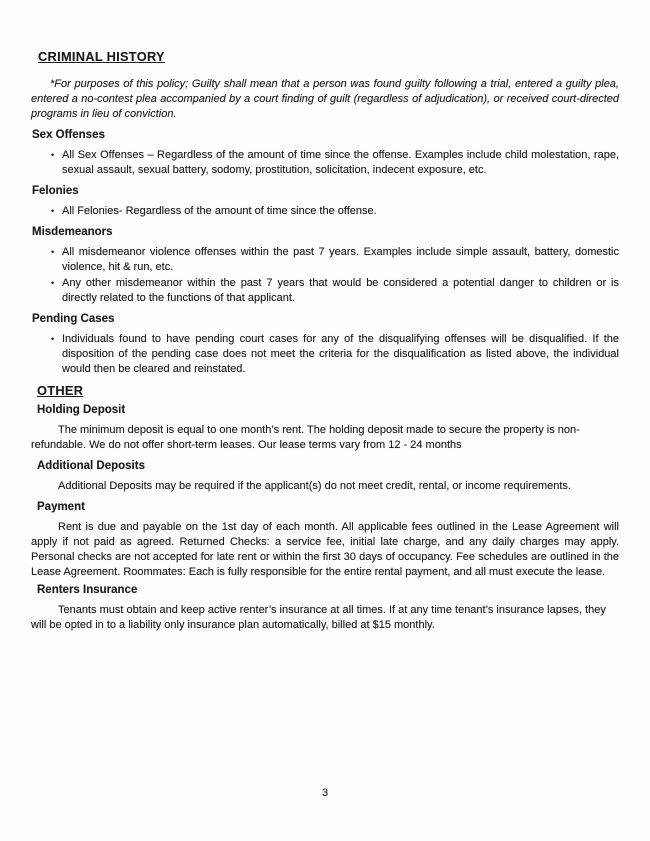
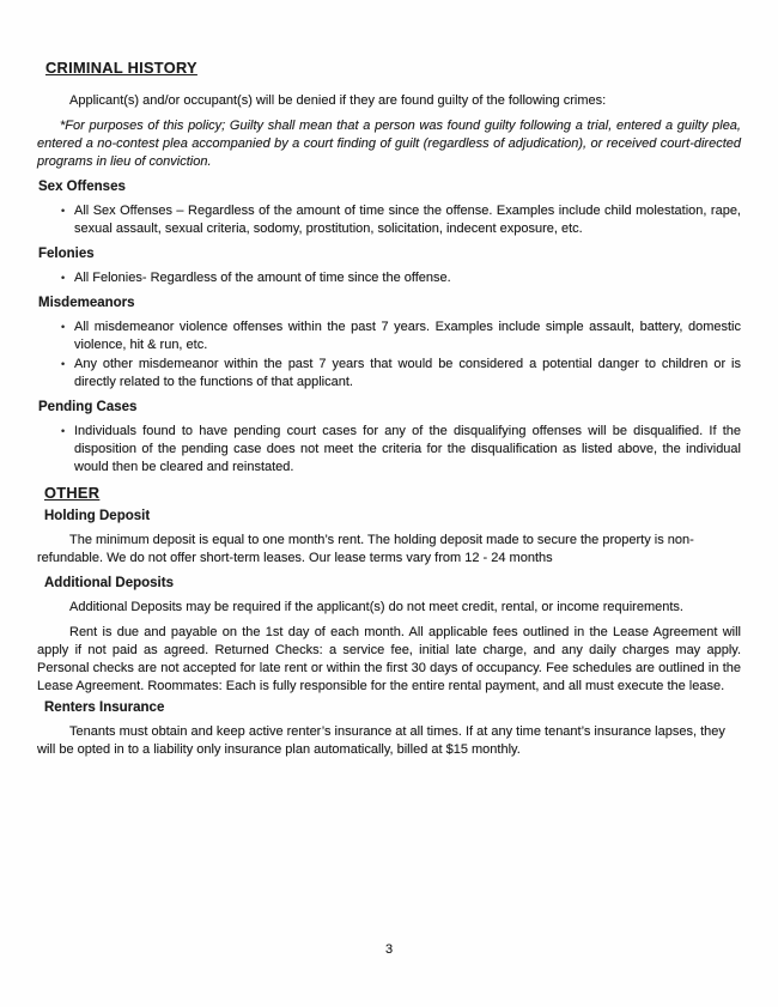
  CRIMINAL HISTORY
+ Applicant(s) and/or occupant(s) will be denied if they are found guilty of the following crimes:
  *For purposes of this policy; Guilty shall mean that a person was found guilty following a trial, entered a guilty plea, entered a no-contest plea accompanied by a court finding of guilt (regardless of adjudication), or received court-directed programs in lieu of conviction.
  Sex Offenses
- All Sex Offenses – Regardless of the amount of time since the offense. Examples include child molestation, rape, sexual assault, sexual battery, sodomy, prostitution, solicitation, indecent exposure, etc.
+ All Sex Offenses – Regardless of the amount of time since the offense. Examples include child molestation, rape, sexual assault, sexual criteria, sodomy, prostitution, solicitation, indecent exposure, etc.
  Felonies
  All Felonies- Regardless of the amount of time since the offense.
  Misdemeanors
  All misdemeanor violence offenses within the past 7 years. Examples include simple assault, battery, domestic violence, hit & run, etc.
  Any other misdemeanor within the past 7 years that would be considered a potential danger to children or is directly related to the functions of that applicant.
  Pending Cases
  Individuals found to have pending court cases for any of the disqualifying offenses will be disqualified. If the disposition of the pending case does not meet the criteria for the disqualification as listed above, the individual would then be cleared and reinstated.
  OTHER
  Holding Deposit
  The minimum deposit is equal to one month’s rent. The holding deposit made to secure the property is non- refundable. We do not offer short-term leases. Our lease terms vary from 12 - 24 months
  Additional Deposits
  Additional Deposits may be required if the applicant(s) do not meet credit, rental, or income requirements.
- Payment
  Rent is due and payable on the 1st day of each month. All applicable fees outlined in the Lease Agreement will apply if not paid as agreed. Returned Checks: a service fee, initial late charge, and any daily charges may apply. Personal checks are not accepted for late rent or within the first 30 days of occupancy. Fee schedules are outlined in the Lease Agreement. Roommates: Each is fully responsible for the entire rental payment, and all must execute the lease.
  Renters Insurance
  Tenants must obtain and keep active renter’s insurance at all times. If at any time tenant’s insurance lapses, they will be opted in to a liability only insurance plan automatically, billed at $15 monthly.
  3
